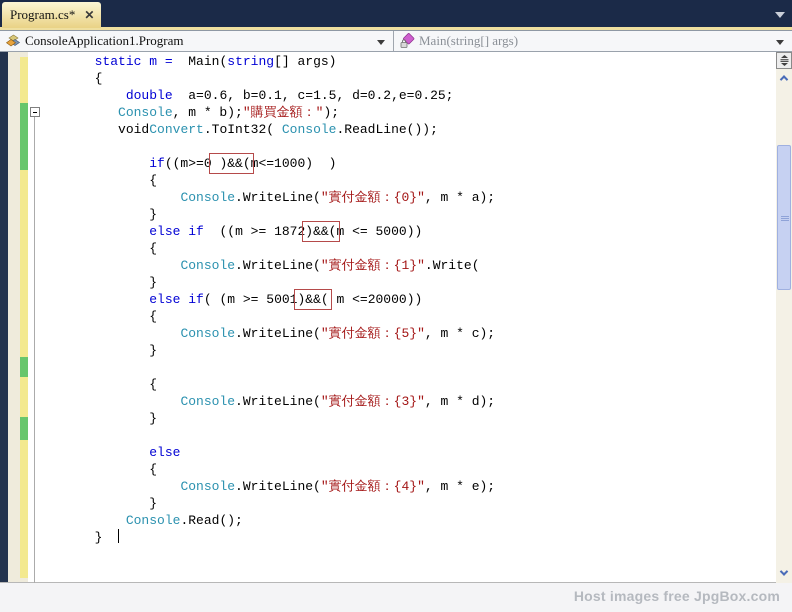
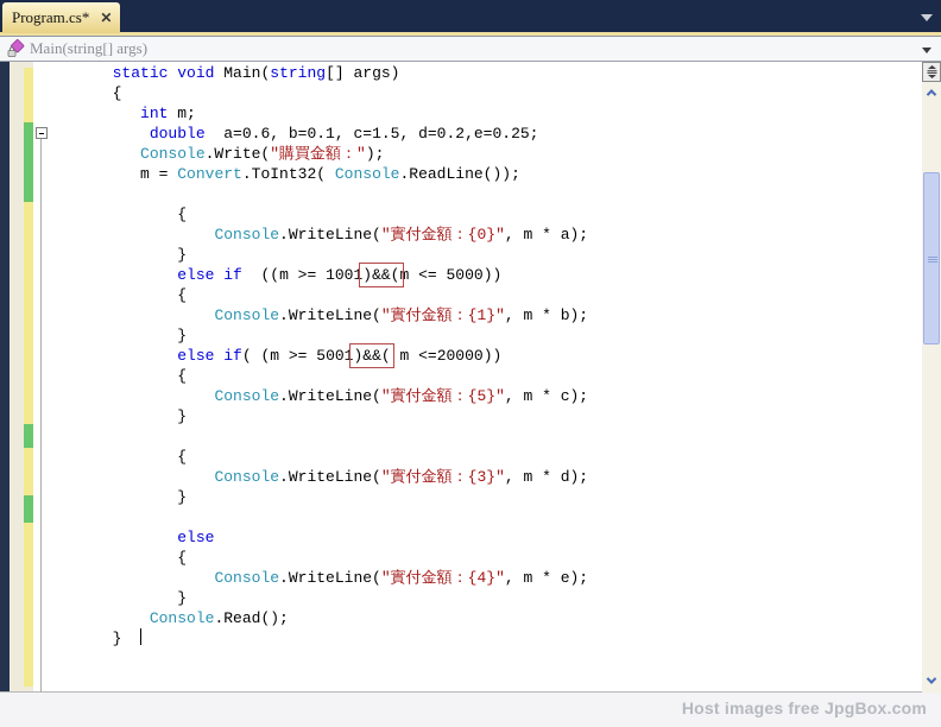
  Program.cs*
  ✕
- ConsoleApplication1.Program
  Main(string[] args)
- static m = Main(string[] args)
+ static void Main(string[] args)
  {
+ int m;
  double a=0.6, b=0.1, c=1.5, d=0.2,e=0.25;
- Console, m * b);"購買金額：");
+ Console.Write("購買金額：");
- voidConvert.ToInt32( Console.ReadLine());
+ m = Convert.ToInt32( Console.ReadLine());
- if((m>=0 )&&(m<=1000) )
  {
  Console.WriteLine("實付金額：{0}", m * a);
  }
- else if ((m >= 1872)&&(m <= 5000))
+ else if ((m >= 1001)&&(m <= 5000))
  {
- Console.WriteLine("實付金額：{1}".Write(
+ Console.WriteLine("實付金額：{1}", m * b);
  }
  else if( (m >= 5001)&&( m <=20000))
  {
  Console.WriteLine("實付金額：{5}", m * c);
  }
  {
  Console.WriteLine("實付金額：{3}", m * d);
  }
  else
  {
  Console.WriteLine("實付金額：{4}", m * e);
  }
  Console.Read();
  }
  Host images free JpgBox.com
